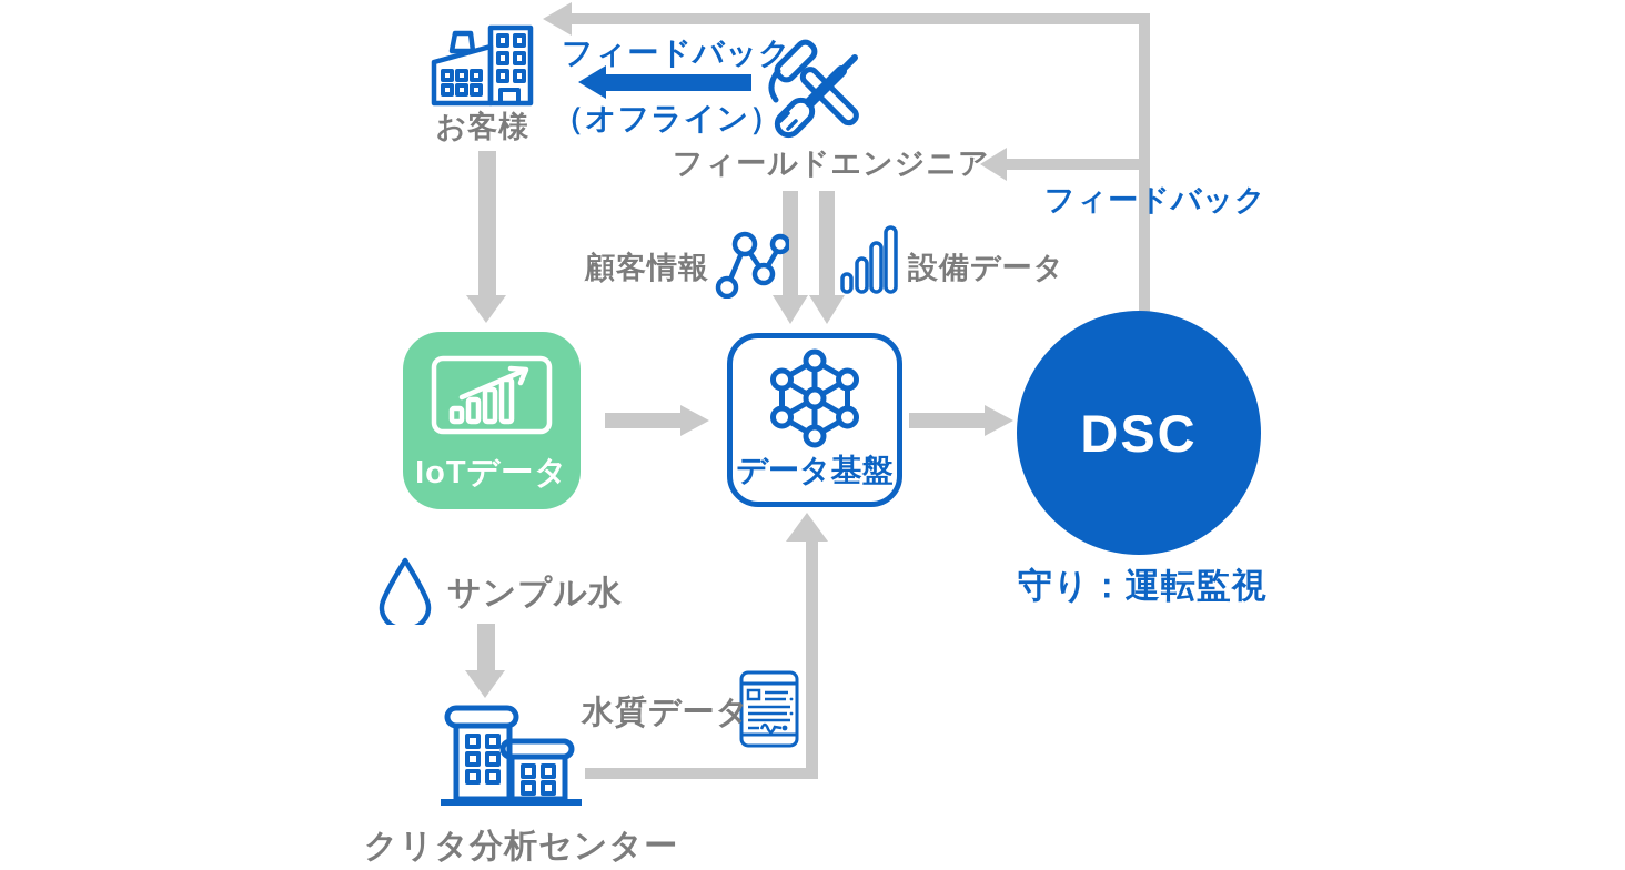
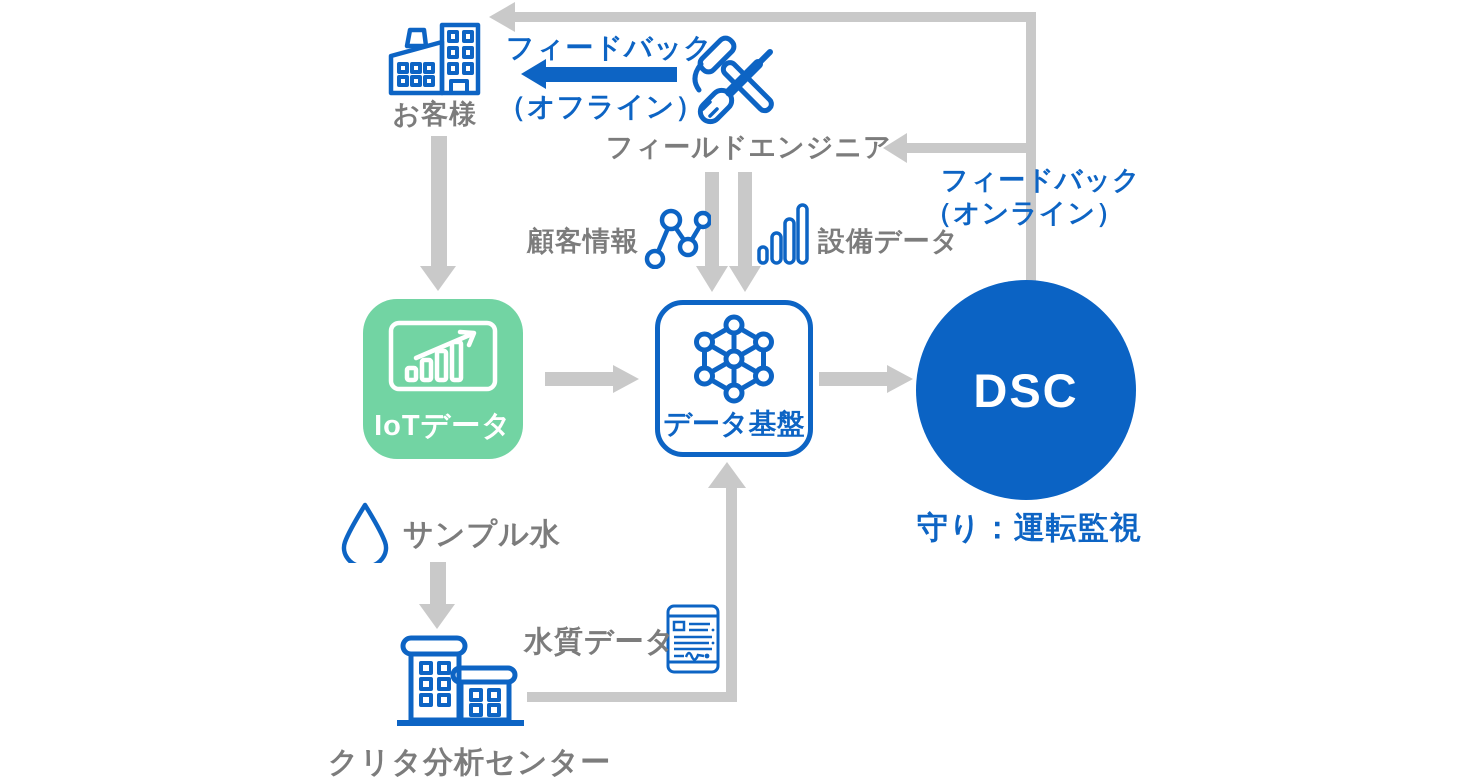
  IoTデータ
  データ基盤
  DSC
  お客様
  フィードバック
  （オフライン）
  フィールドエンジニア
  顧客情報
  設備データ
  フィードバック
+ （オンライン）
  守り：運転監視
  サンプル水
  水質データ
  クリタ分析センター
